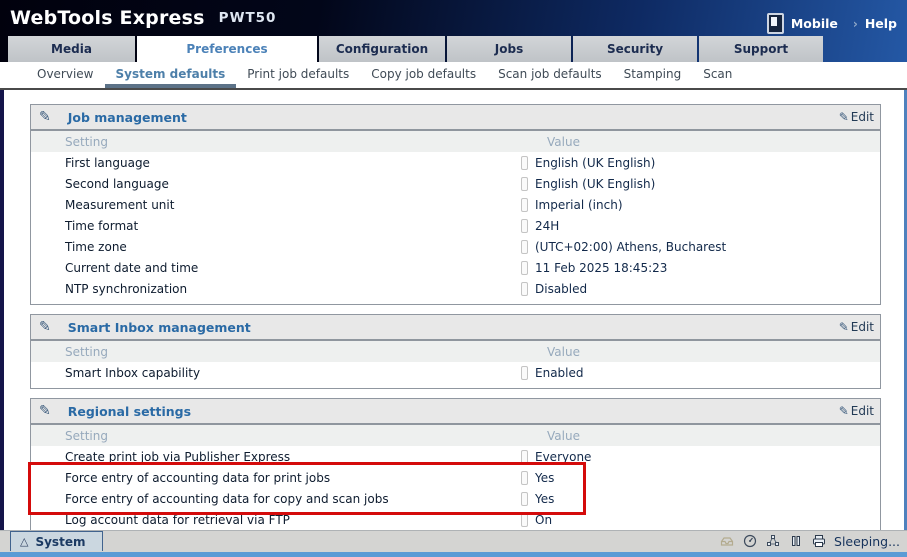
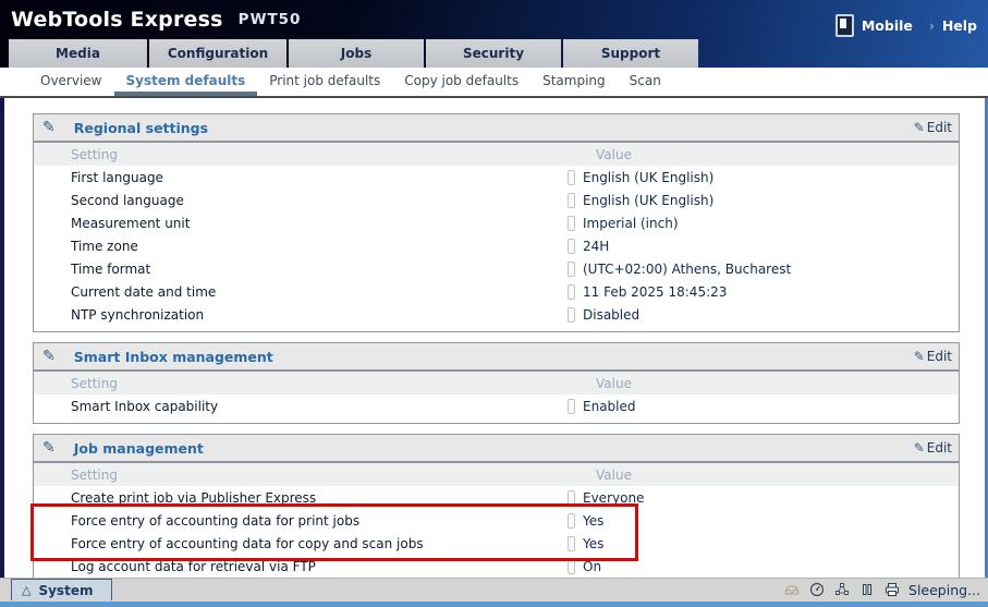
  WebTools Express
  PWT50
  Mobile
  ›
  Help
  Media
- Preferences
  Configuration
  Jobs
  Security
  Support
  Overview
  System defaults
  Print job defaults
  Copy job defaults
- Scan job defaults
  Stamping
  Scan
  ✎
- Job management
+ Regional settings
  ✎
  Edit
  Setting
  Value
  First language
  English (UK English)
  Second language
  English (UK English)
  Measurement unit
  Imperial (inch)
- Time format
+ Time zone
  24H
- Time zone
+ Time format
  (UTC+02:00) Athens, Bucharest
  Current date and time
  11 Feb 2025 18:45:23
  NTP synchronization
  Disabled
  ✎
  Smart Inbox management
  ✎
  Edit
  Setting
  Value
  Smart Inbox capability
  Enabled
  ✎
- Regional settings
+ Job management
  ✎
  Edit
  Setting
  Value
  Create print job via Publisher Express
  Everyone
  Force entry of accounting data for print jobs
  Yes
  Force entry of accounting data for copy and scan jobs
  Yes
  Log account data for retrieval via FTP
  On
  △
  System
  Sleeping...
